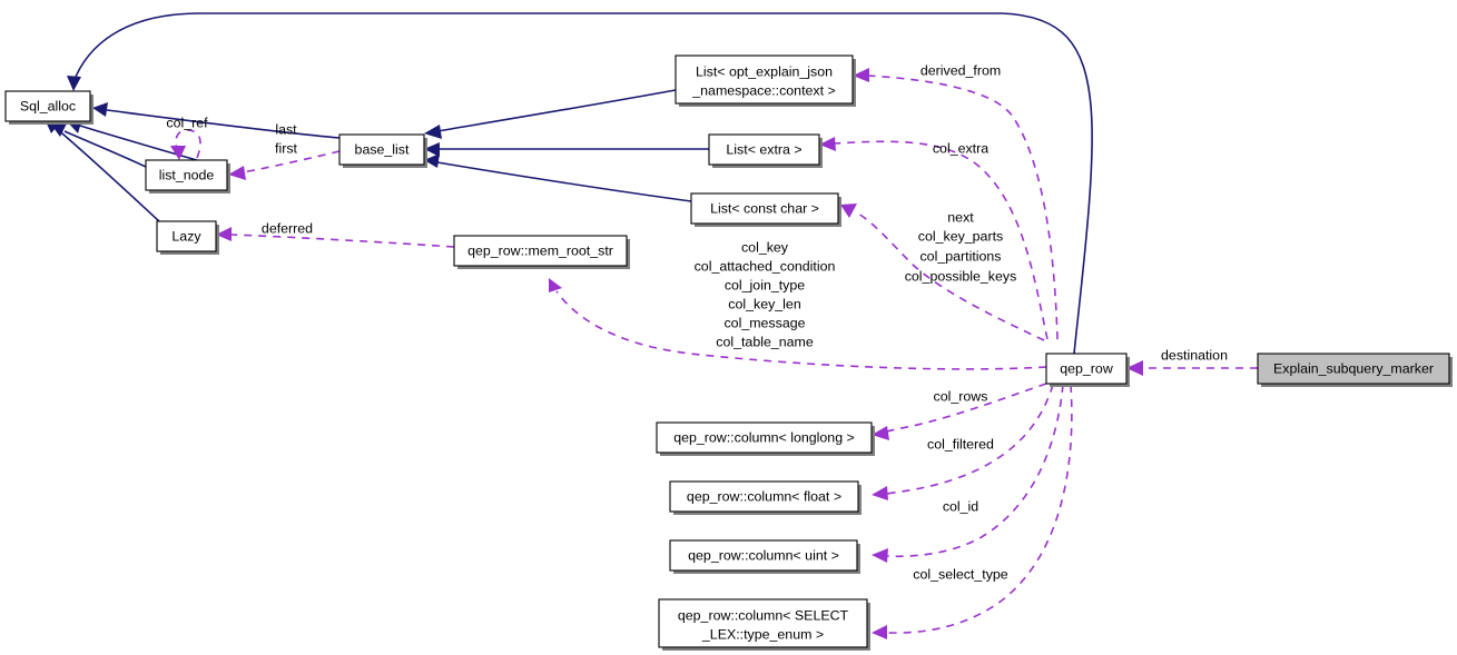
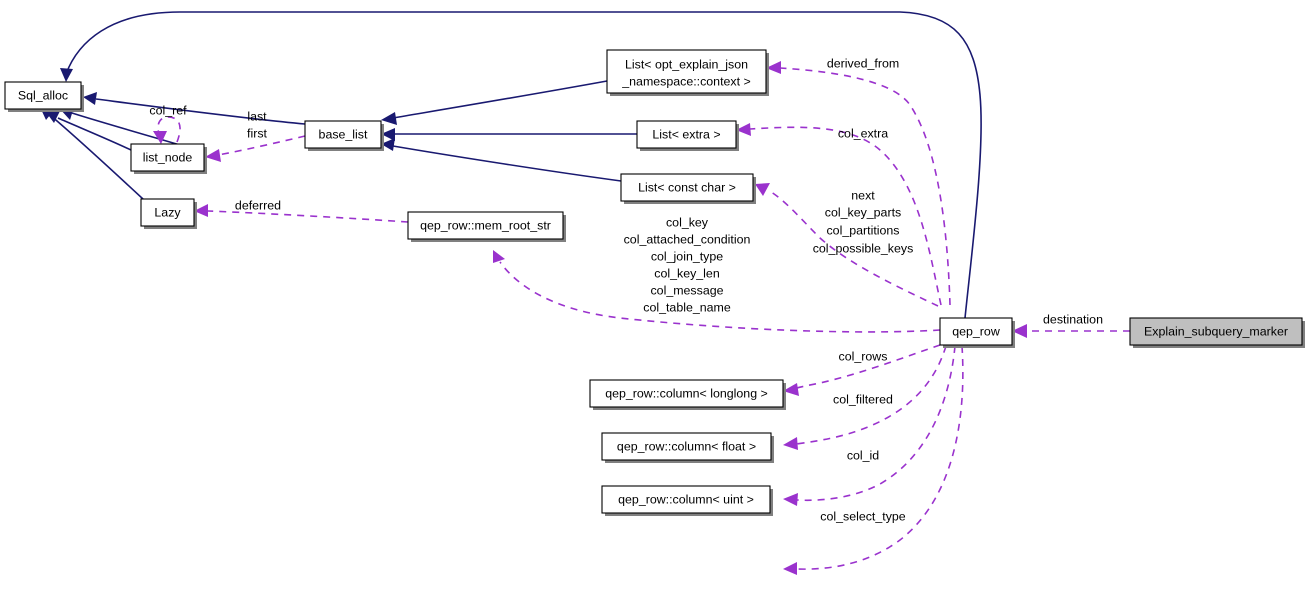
  Sql_alloc
  list_node
  Lazy
  base_list
  qep_row::mem_root_str
  List< opt_explain_json
  _namespace::context >
  List< extra >
  List< const char >
  qep_row
  Explain_subquery_marker
  qep_row::column< longlong >
  qep_row::column< float >
  qep_row::column< uint >
- qep_row::column< SELECT
- _LEX::type_enum >
  col_ref
  last
  first
  deferred
  derived_from
  col_extra
  next
  col_key_parts
  col_partitions
  col_possible_keys
  col_key
  col_attached_condition
  col_join_type
  col_key_len
  col_message
  col_table_name
  destination
  col_rows
  col_filtered
  col_id
  col_select_type
